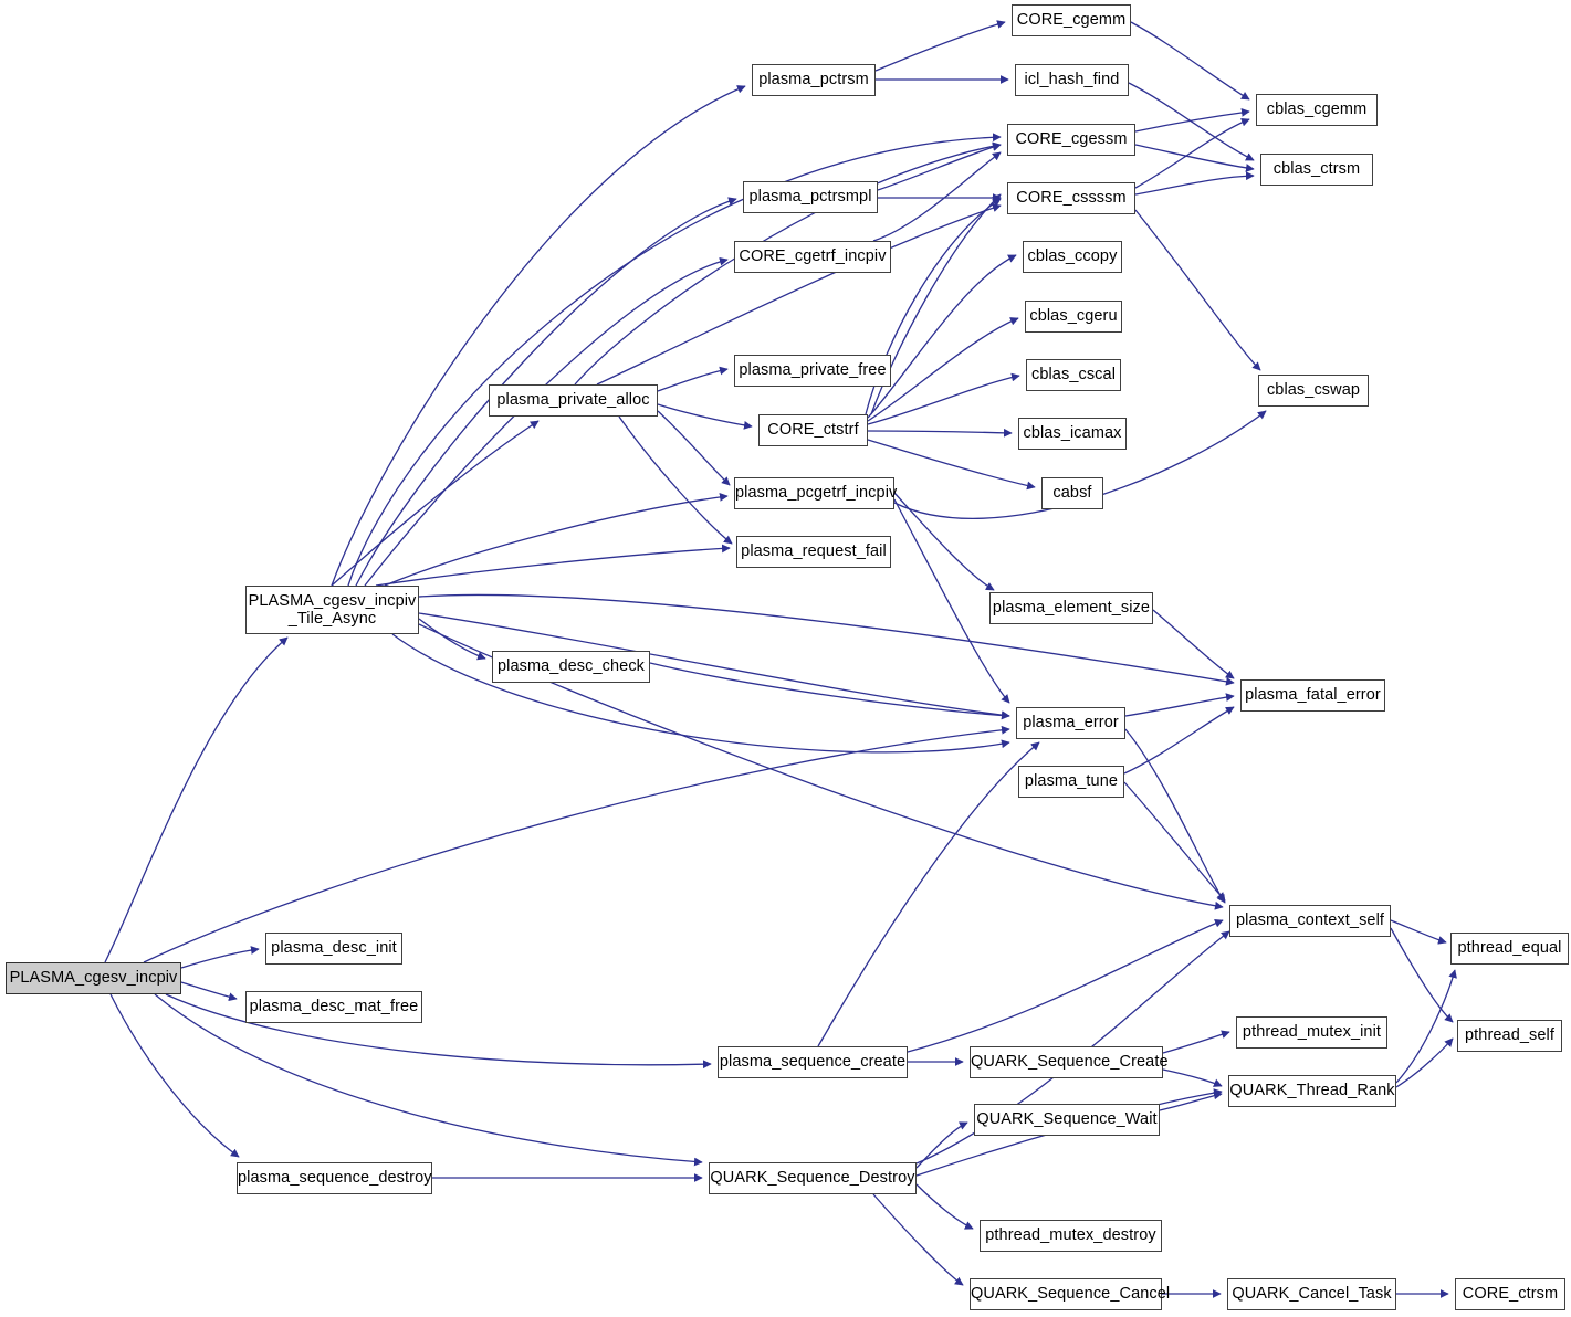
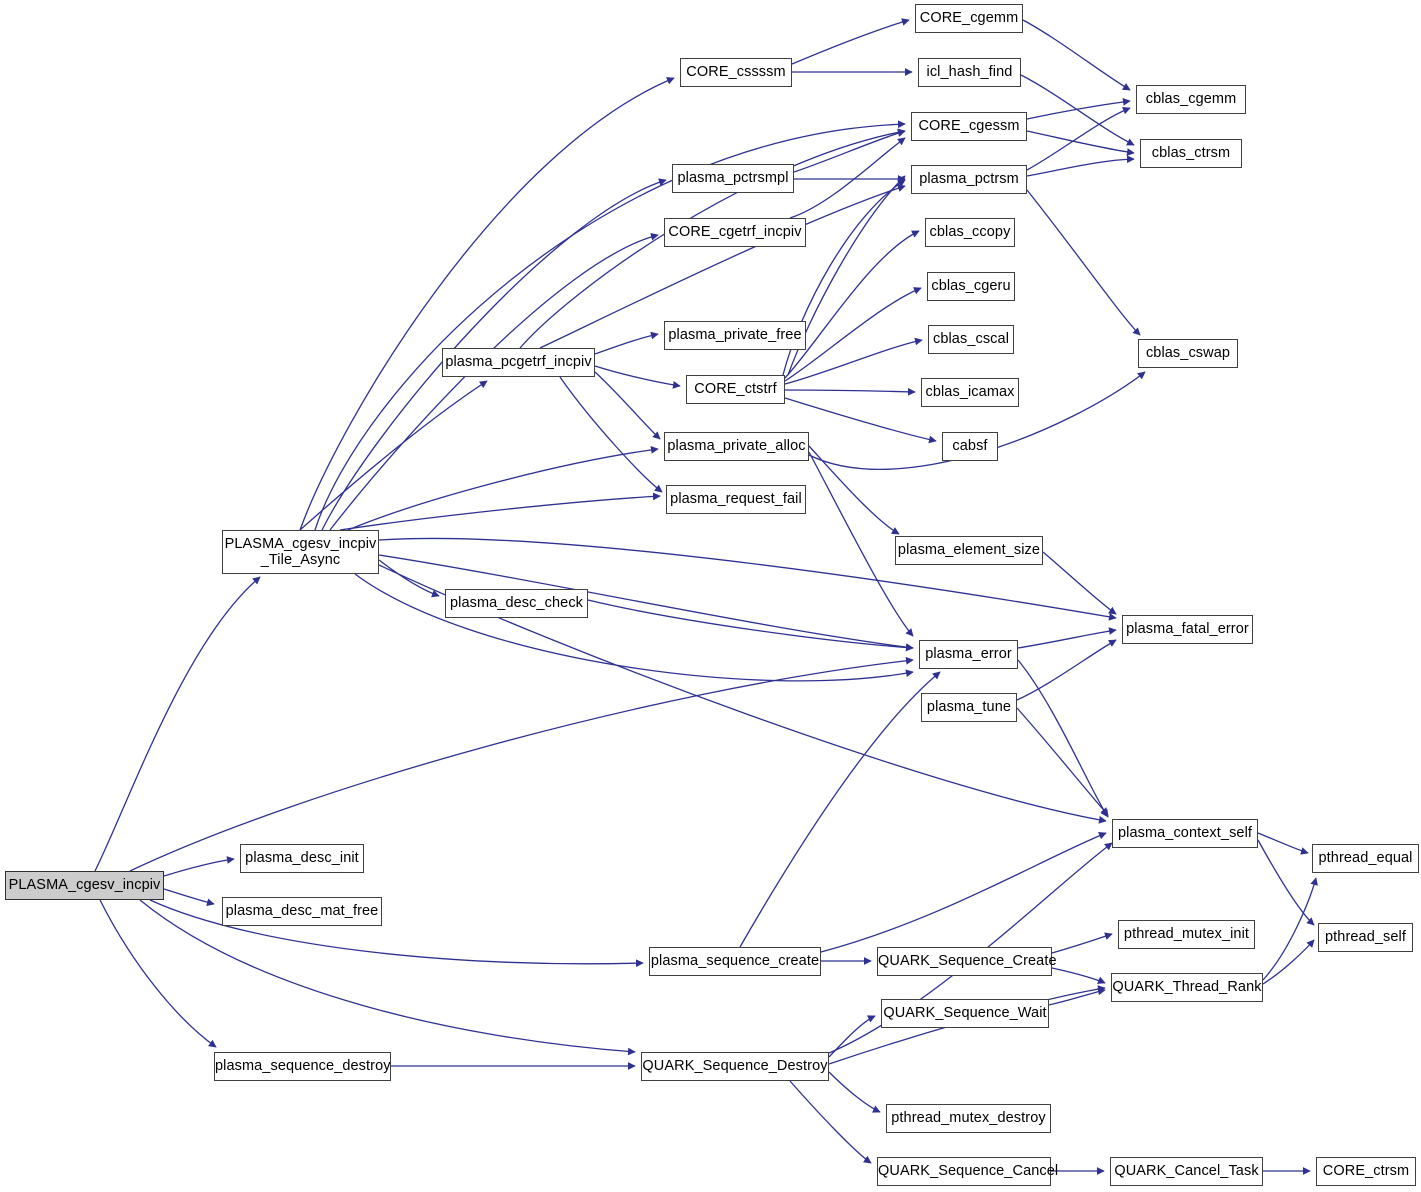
  CORE_cgemm
  icl_hash_find
- plasma_pctrsm
+ CORE_cssssm
  cblas_cgemm
  CORE_cgessm
  cblas_ctrsm
  plasma_pctrsmpl
- CORE_cssssm
+ plasma_pctrsm
  CORE_cgetrf_incpiv
  cblas_ccopy
  cblas_cgeru
  cblas_cscal
  cblas_cswap
  plasma_private_free
- plasma_private_alloc
+ plasma_pcgetrf_incpiv
  CORE_ctstrf
  cblas_icamax
  cabsf
- plasma_pcgetrf_incpiv
+ plasma_private_alloc
  plasma_request_fail
  plasma_element_size
  PLASMA_cgesv_incpiv
  _Tile_Async
  plasma_desc_check
  plasma_fatal_error
  plasma_error
  plasma_tune
  plasma_context_self
  pthread_equal
  plasma_desc_init
  PLASMA_cgesv_incpiv
  pthread_mutex_init
  pthread_self
  plasma_desc_mat_free
  plasma_sequence_create
  QUARK_Sequence_Create
  QUARK_Thread_Rank
  QUARK_Sequence_Wait
  QUARK_Sequence_Destroy
  plasma_sequence_destroy
  pthread_mutex_destroy
  QUARK_Sequence_Cancel
  QUARK_Cancel_Task
  CORE_ctrsm
